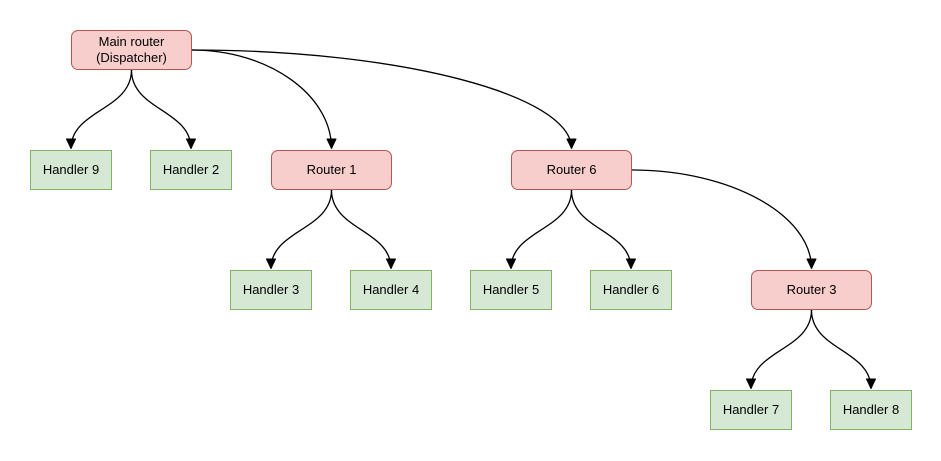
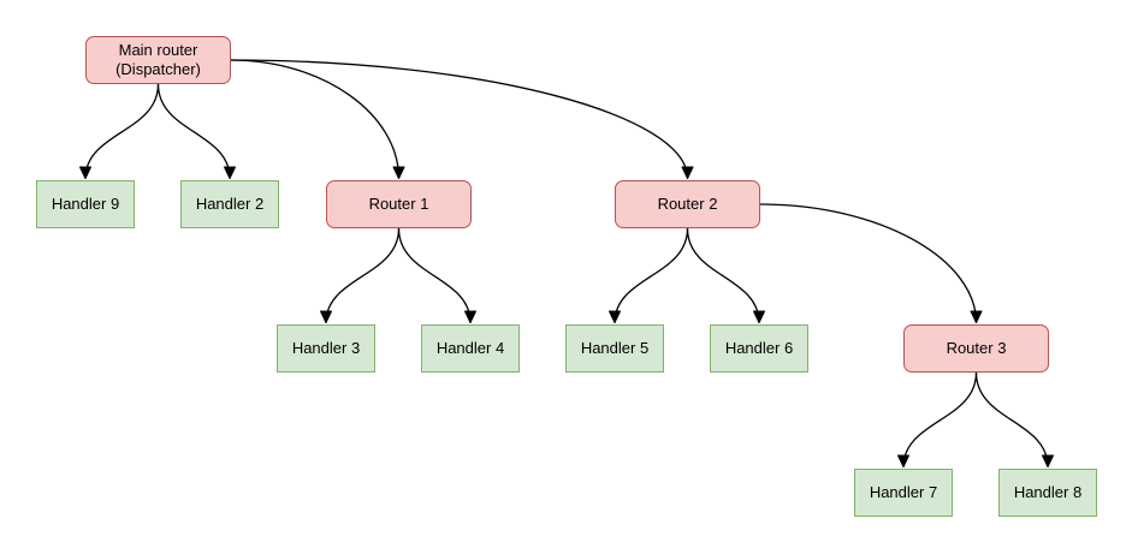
  Main router
  (Dispatcher)
  Handler 9
  Handler 2
  Router 1
- Router 6
+ Router 2
  Handler 3
  Handler 4
  Handler 5
  Handler 6
  Router 3
  Handler 7
  Handler 8
